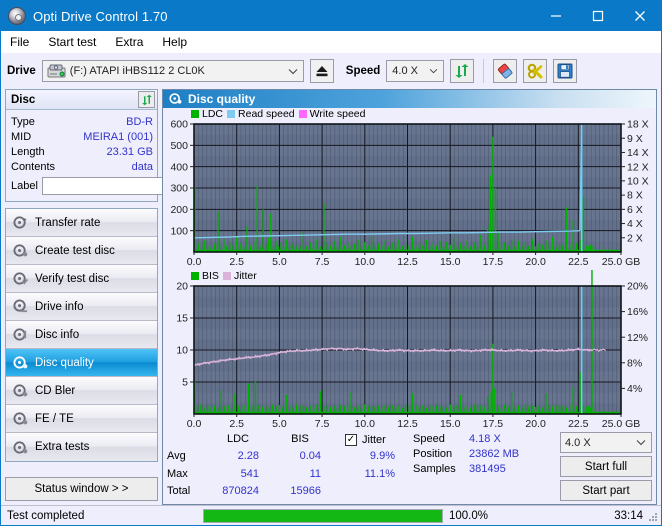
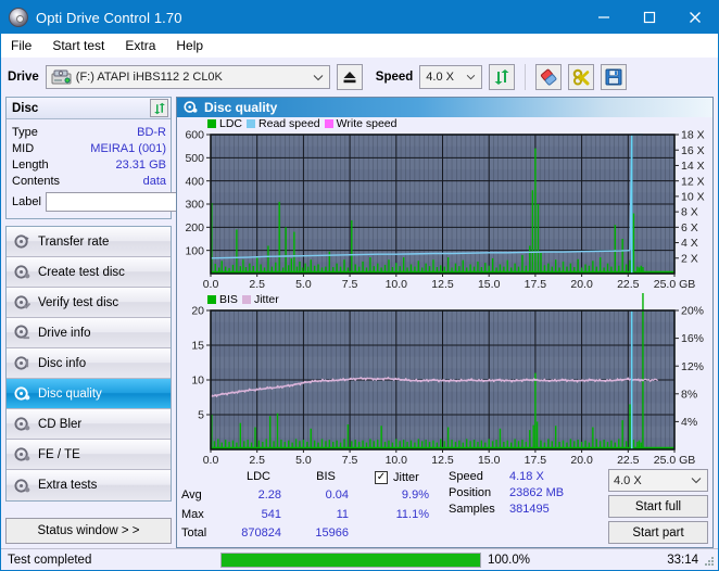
  Opti Drive Control 1.70
  File
  Start test
  Extra
  Help
  Drive
  (F:) ATAPI iHBS112 2 CL0K
  Speed
  4.0 X
  Disc
  Type
  BD-R
  MID
  MEIRA1 (001)
  Length
  23.31 GB
  Contents
  data
  Label
  Transfer rate
  Create test disc
  Verify test disc
  Drive info
  Disc info
  Disc quality
  CD Bler
  FE / TE
  Extra tests
  Status window > >
  Disc quality
  LDC
  Read speed
  Write speed
  100
  200
  300
  400
  500
  600
  2 X
  4 X
  6 X
  8 X
  10 X
  12 X
  14 X
- 9 X
+ 16 X
  18 X
  0.0
  2.5
  5.0
  7.5
  10.0
  12.5
  15.0
  17.5
  20.0
  22.5
  25.0 GB
  BIS
  Jitter
  5
  10
  15
  20
  4%
  8%
  12%
  16%
  20%
  0.0
  2.5
  5.0
  7.5
  10.0
  12.5
  15.0
  17.5
  20.0
  22.5
  25.0 GB
  LDC
  BIS
  ✓
  Jitter
  Avg
  2.28
  0.04
  9.9%
  Max
  541
  11
  11.1%
  Total
  870824
  15966
  Speed
  4.18 X
  Position
  23862 MB
  Samples
  381495
  4.0 X
  Start full
  Start part
  Test completed
  100.0%
  33:14
